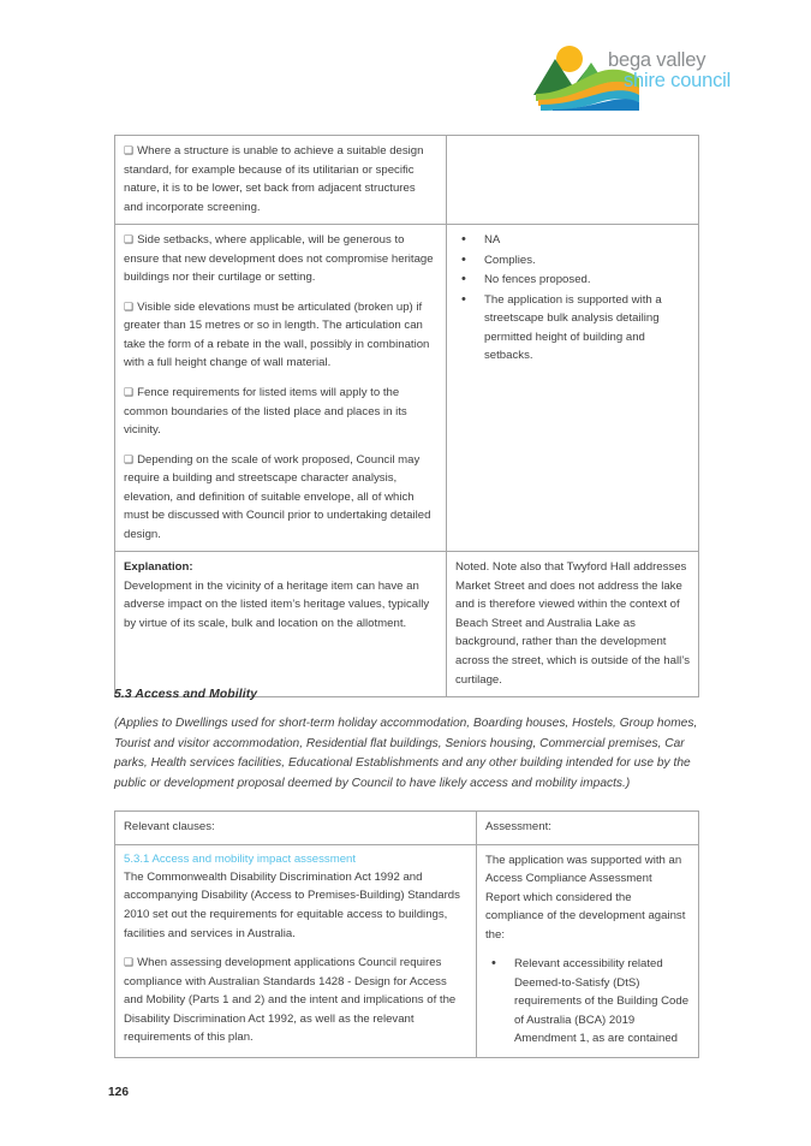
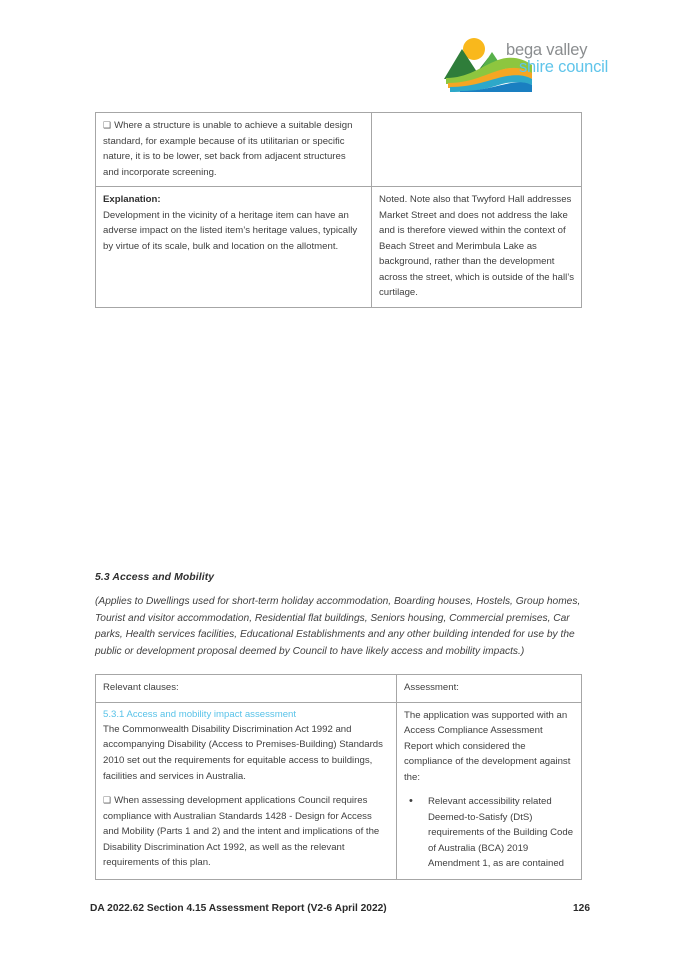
  bega valley
  shire council
  ❑ Where a structure is unable to achieve a suitable design standard, for example because of its utilitarian or specific nature, it is to be lower, set back from adjacent structures and incorporate screening.
- ❑ Side setbacks, where applicable, will be generous to ensure that new development does not compromise heritage buildings nor their curtilage or setting. ❑ Visible side elevations must be articulated (broken up) if greater than 15 metres or so in length. The articulation can take the form of a rebate in the wall, possibly in combination with a full height change of wall material. ❑ Fence requirements for listed items will apply to the common boundaries of the listed place and places in its vicinity. ❑ Depending on the scale of work proposed, Council may require a building and streetscape character analysis, elevation, and definition of suitable envelope, all of which must be discussed with Council prior to undertaking detailed design.	NA Complies. No fences proposed. The application is supported with a streetscape bulk analysis detailing permitted height of building and setbacks.
- Explanation: Development in the vicinity of a heritage item can have an adverse impact on the listed item’s heritage values, typically by virtue of its scale, bulk and location on the allotment.	Noted. Note also that Twyford Hall addresses Market Street and does not address the lake and is therefore viewed within the context of Beach Street and Australia Lake as background, rather than the development across the street, which is outside of the hall’s curtilage.
+ Explanation: Development in the vicinity of a heritage item can have an adverse impact on the listed item’s heritage values, typically by virtue of its scale, bulk and location on the allotment.	Noted. Note also that Twyford Hall addresses Market Street and does not address the lake and is therefore viewed within the context of Beach Street and Merimbula Lake as background, rather than the development across the street, which is outside of the hall’s curtilage.
  5.3 Access and Mobility
  (Applies to Dwellings used for short-term holiday accommodation, Boarding houses, Hostels, Group homes, Tourist and visitor accommodation, Residential flat buildings, Seniors housing, Commercial premises, Car parks, Health services facilities, Educational Establishments and any other building intended for use by the public or development proposal deemed by Council to have likely access and mobility impacts.)
  Relevant clauses:	Assessment:
  5.3.1 Access and mobility impact assessment The Commonwealth Disability Discrimination Act 1992 and accompanying Disability (Access to Premises-Building) Standards 2010 set out the requirements for equitable access to buildings, facilities and services in Australia. ❑ When assessing development applications Council requires compliance with Australian Standards 1428 - Design for Access and Mobility (Parts 1 and 2) and the intent and implications of the Disability Discrimination Act 1992, as well as the relevant requirements of this plan.	The application was supported with an Access Compliance Assessment Report which considered the compliance of the development against the: Relevant accessibility related Deemed-to-Satisfy (DtS) requirements of the Building Code of Australia (BCA) 2019 Amendment 1, as are contained
+ DA 2022.62 Section 4.15 Assessment Report (V2-6 April 2022)
  126
